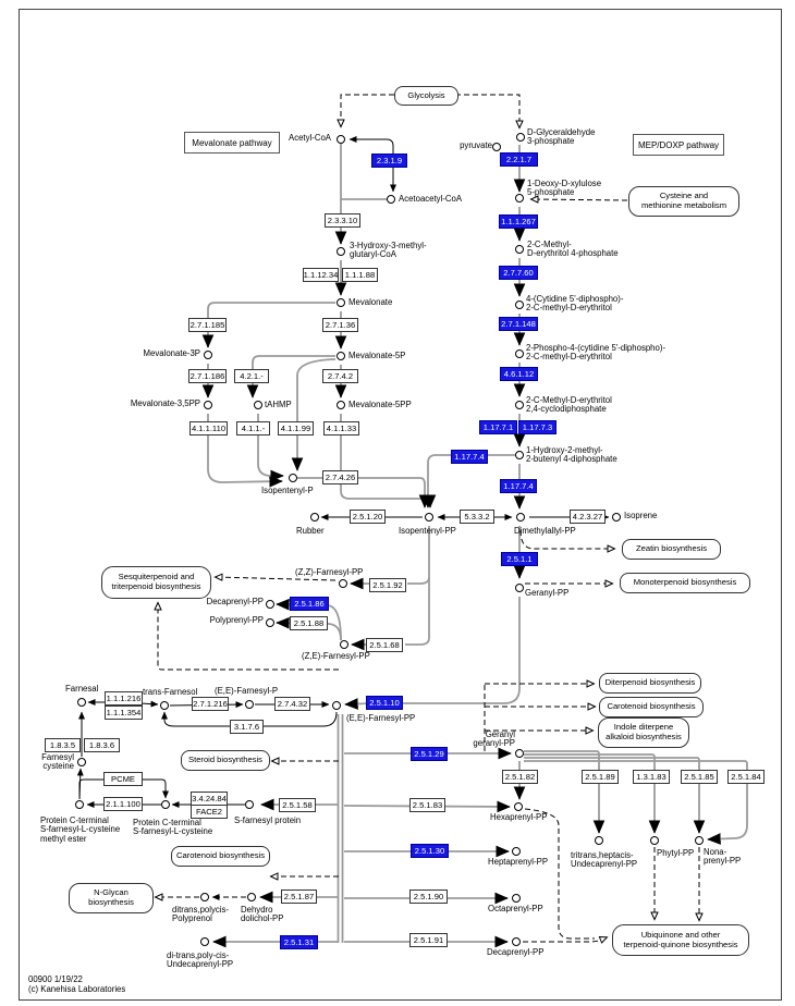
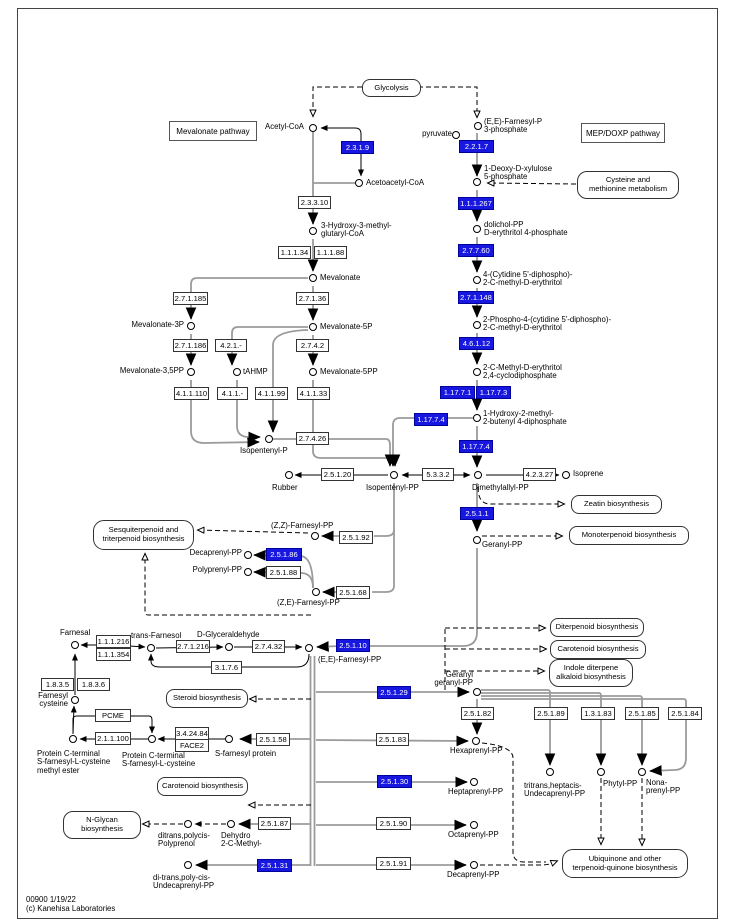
  Mevalonate pathway
  MEP/DOXP pathway
  Glycolysis
  Cysteine and
  methionine metabolism
  Zeatin biosynthesis
  Monoterpenoid biosynthesis
  Sesquiterpenoid and
  triterpenoid biosynthesis
  Diterpenoid biosynthesis
  Carotenoid biosynthesis
  Indole diterpene
  alkaloid biosynthesis
  Steroid biosynthesis
  Carotenoid biosynthesis
  N-Glycan
  biosynthesis
  Ubiquinone and other
  terpenoid-quinone biosynthesis
  2.3.1.9
  2.2.1.7
  1.1.1.267
  2.7.7.60
  2.7.1.148
  4.6.1.12
  1.17.7.1
  1.17.7.3
  1.17.7.4
  1.17.7.4
  2.5.1.1
  2.5.1.86
  2.5.1.10
  2.5.1.29
  2.5.1.30
  2.5.1.31
  2.3.3.10
- 1.1.12.34
+ 1.1.1.34
  1.1.1.88
  2.7.1.185
  2.7.1.36
  2.7.1.186
  4.2.1.-
  2.7.4.2
  4.1.1.110
  4.1.1.-
  4.1.1.99
  4.1.1.33
  2.7.4.26
  2.5.1.20
  5.3.3.2
  4.2.3.27
  2.5.1.92
  2.5.1.88
  2.5.1.68
  1.1.1.216
  1.1.1.354
  2.7.1.216
  2.7.4.32
  3.1.7.6
  1.8.3.5
  1.8.3.6
  PCME
  2.1.1.100
  3.4.24.84
  FACE2
  2.5.1.58
  2.5.1.82
  2.5.1.89
  1.3.1.83
  2.5.1.85
  2.5.1.84
  2.5.1.83
  2.5.1.87
  2.5.1.90
  2.5.1.91
  Acetyl-CoA
  pyruvate
- D-Glyceraldehyde
+ (E,E)-Farnesyl-P
  3-phosphate
  Acetoacetyl-CoA
  3-Hydroxy-3-methyl-
  glutaryl-CoA
  1-Deoxy-D-xylulose
  5-phosphate
  Mevalonate
- 2-C-Methyl-
+ dolichol-PP
  D-erythritol 4-phosphate
  Mevalonate-3P
  Mevalonate-5P
  4-(Cytidine 5'-diphospho)-
  2-C-methyl-D-erythritol
  Mevalonate-3,5PP
  tAHMP
  Mevalonate-5PP
  2-Phospho-4-(cytidine 5'-diphospho)-
  2-C-methyl-D-erythritol
  2-C-Methyl-D-erythritol
  2,4-cyclodiphosphate
  1-Hydroxy-2-methyl-
  2-butenyl 4-diphosphate
  Isopentenyl-P
  Rubber
  Isopentenyl-PP
  Dimethylallyl-PP
  Isoprene
  Geranyl-PP
  (Z,Z)-Farnesyl-PP
  Decaprenyl-PP
  Polyprenyl-PP
  (Z,E)-Farnesyl-PP
  Farnesal
  trans-Farnesol
- (E,E)-Farnesyl-P
+ D-Glyceraldehyde
  (E,E)-Farnesyl-PP
  Farnesyl
  cysteine
  Protein C-terminal
  S-farnesyl-L-cysteine
  methyl ester
  Protein C-terminal
  S-farnesyl-L-cysteine
  S-farnesyl protein
  Geranyl
  geranyl-PP
  Hexaprenyl-PP
  Heptaprenyl-PP
  tritrans,heptacis-
  Undecaprenyl-PP
  Phytyl-PP
  Nona-
  prenyl-PP
  Octaprenyl-PP
  Decaprenyl-PP
  ditrans,polycis-
  Polyprenol
  Dehydro
- dolichol-PP
+ 2-C-Methyl-
  di-trans,poly-cis-
  Undecaprenyl-PP
  00900 1/19/22
  (c) Kanehisa Laboratories
